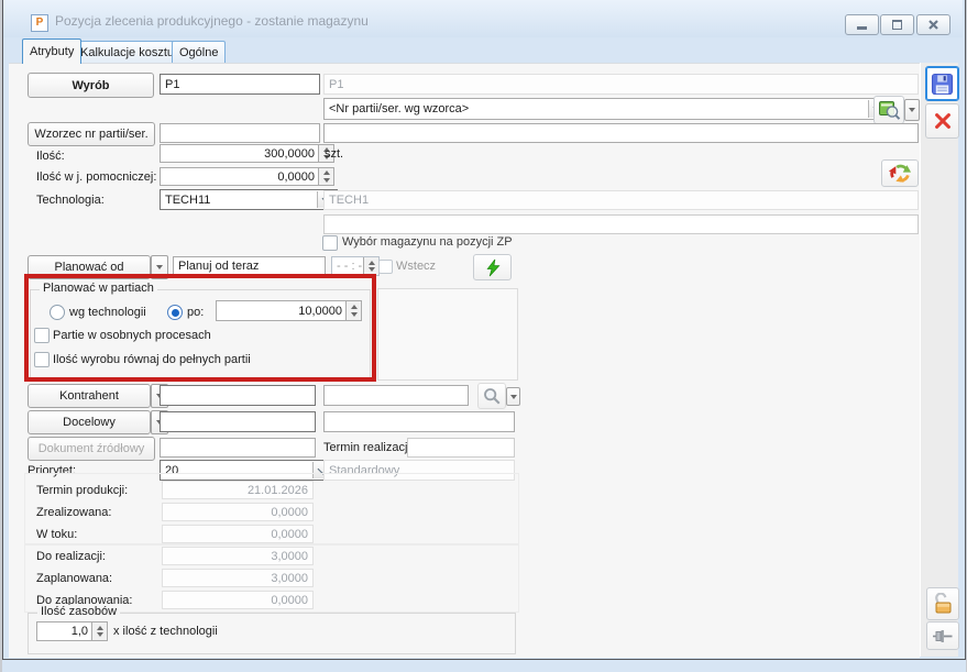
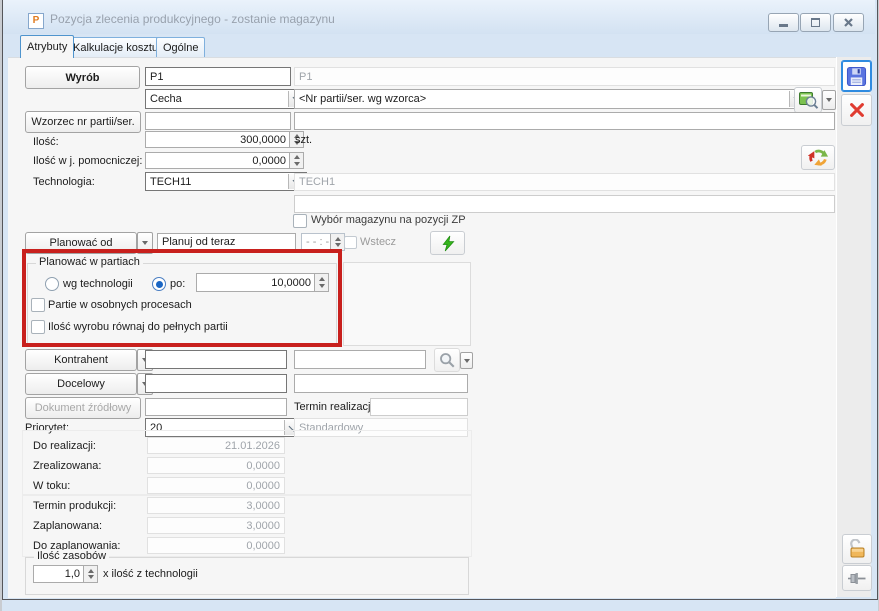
  P
  Pozycja zlecenia produkcyjnego - zostanie magazynu
  Atrybuty
  Kalkulacje kosztu
  Ogólne
  Wyrób
  P1
  P1
+ Cecha
  <Nr partii/ser. wg wzorca>
  Wzorzec nr partii/ser.
  Ilość:
  300,0000
  szt.
  Ilość w j. pomocniczej:
  0,0000
  Technologia:
  TECH11
  TECH1
  Wybór magazynu na pozycji ZP
  Planować od
  Planuj od teraz
  - - : -
  Wstecz
  Planować w partiach
  wg technologii
  po:
  10,0000
  Partie w osobnych procesach
  Ilość wyrobu równaj do pełnych partii
  Kontrahent
  Docelowy
  Dokument źródłowy
  Termin realizac
  Priorytet:
  20
  Standardowy
- Termin produkcji:
+ Do realizacji:
  21.01.2026
  Zrealizowana:
  0,0000
  W toku:
  0,0000
- Do realizacji:
+ Termin produkcji:
  3,0000
  Zaplanowana:
  3,0000
  Do zaplanowania:
  0,0000
  Ilość zasobów
  1,0
  x ilość z technologii
